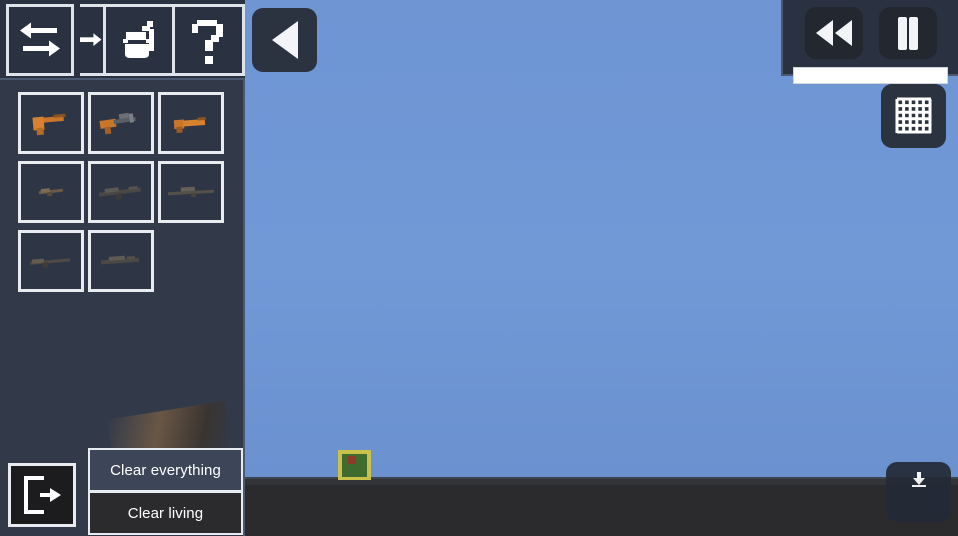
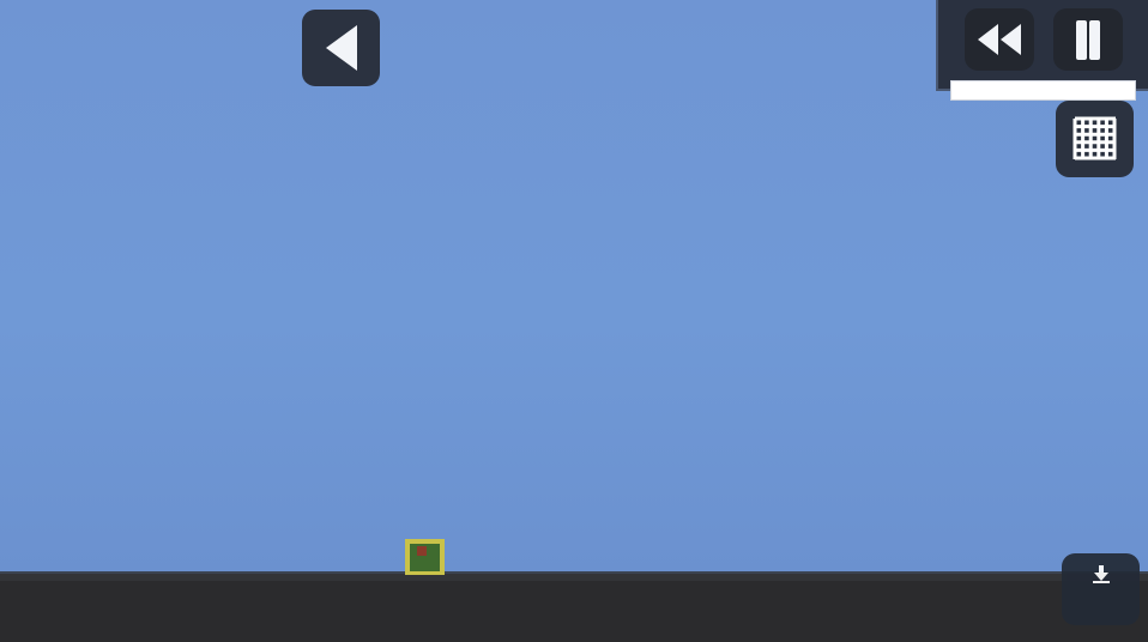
- Clear everything
- Clear living
